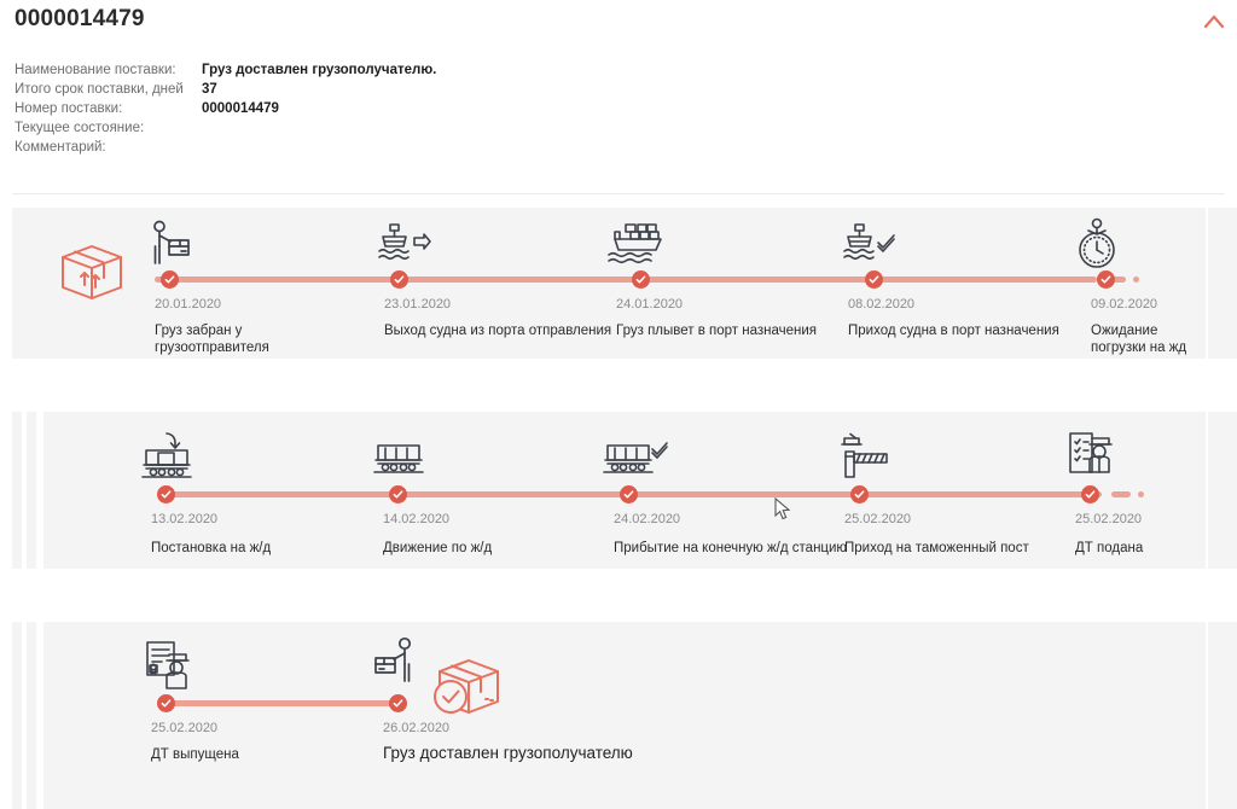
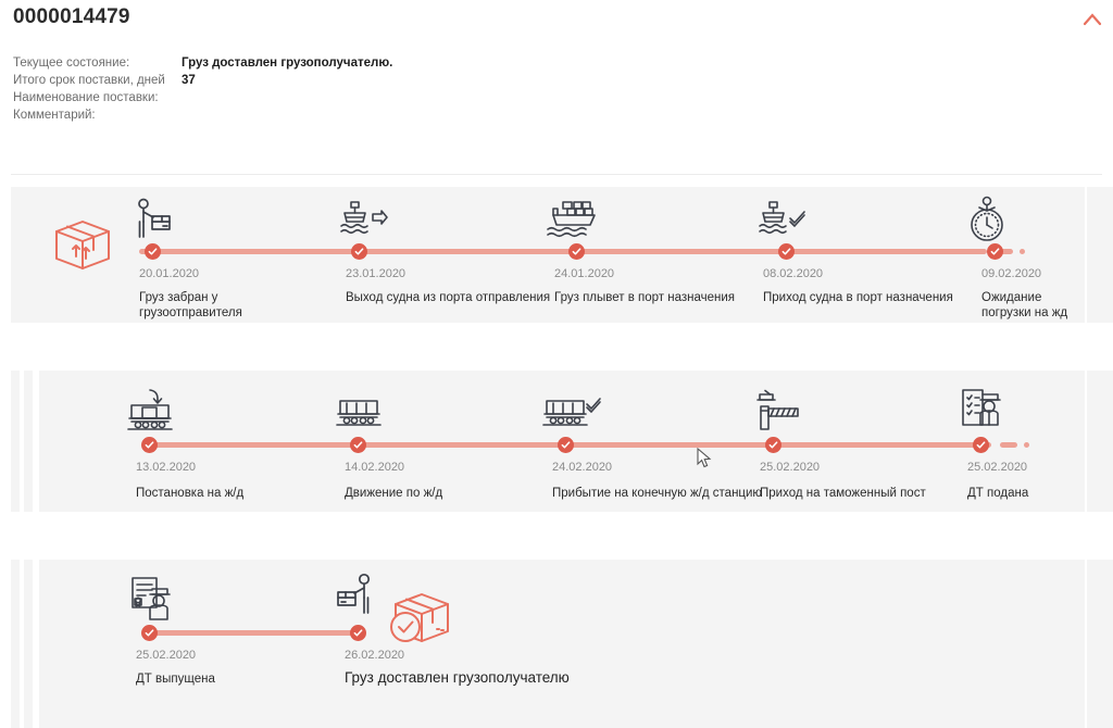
  0000014479
- Наименование поставки:	Груз доставлен грузополучателю.
+ Текущее состояние:	Груз доставлен грузополучателю.
  Итого срок поставки, дней	37
- Номер поставки:	0000014479
- Текущее состояние:
+ Наименование поставки:
  Комментарий:
  20.01.2020
  Груз забран у грузоотправителя
  23.01.2020
  Выход судна из порта отправления
  24.01.2020
  Груз плывет в порт назначения
  08.02.2020
  Приход судна в порт назначения
  09.02.2020
  Ожидание погрузки на жд
  13.02.2020
  Постановка на ж/д
  14.02.2020
  Движение по ж/д
  24.02.2020
  Прибытие на конечную ж/д станцию
  25.02.2020
  Приход на таможенный пост
  25.02.2020
  ДТ подана
  25.02.2020
  ДТ выпущена
  26.02.2020
  Груз доставлен грузополучателю
